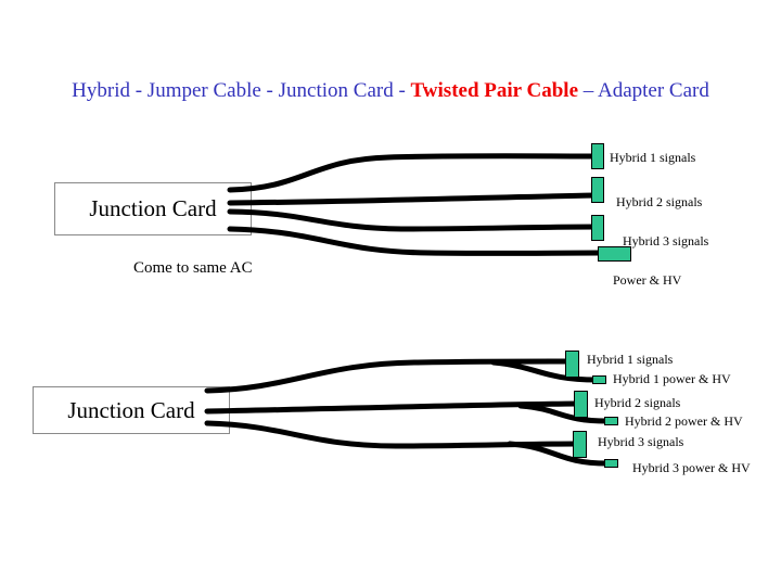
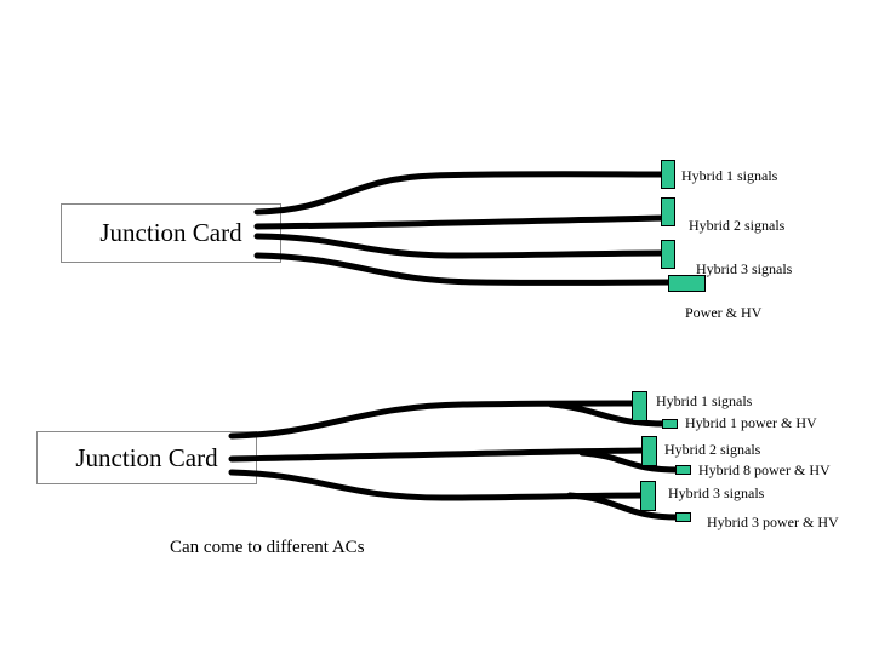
- Hybrid - Jumper Cable - Junction Card - Twisted Pair Cable – Adapter Card
  Junction Card
  Junction Card
  Hybrid 1 signals
  Hybrid 2 signals
  Hybrid 3 signals
  Power & HV
- Come to same AC
  Hybrid 1 signals
  Hybrid 1 power & HV
  Hybrid 2 signals
- Hybrid 2 power & HV
+ Hybrid 8 power & HV
  Hybrid 3 signals
  Hybrid 3 power & HV
+ Can come to different ACs
